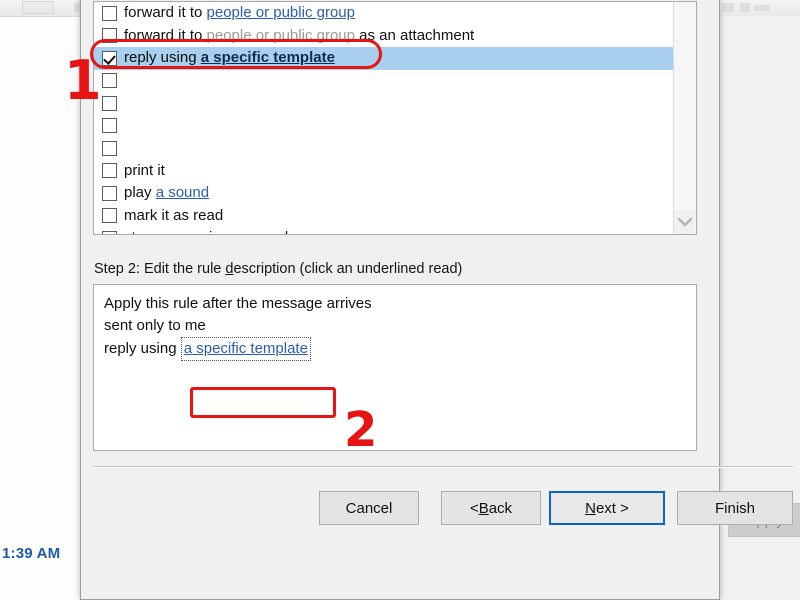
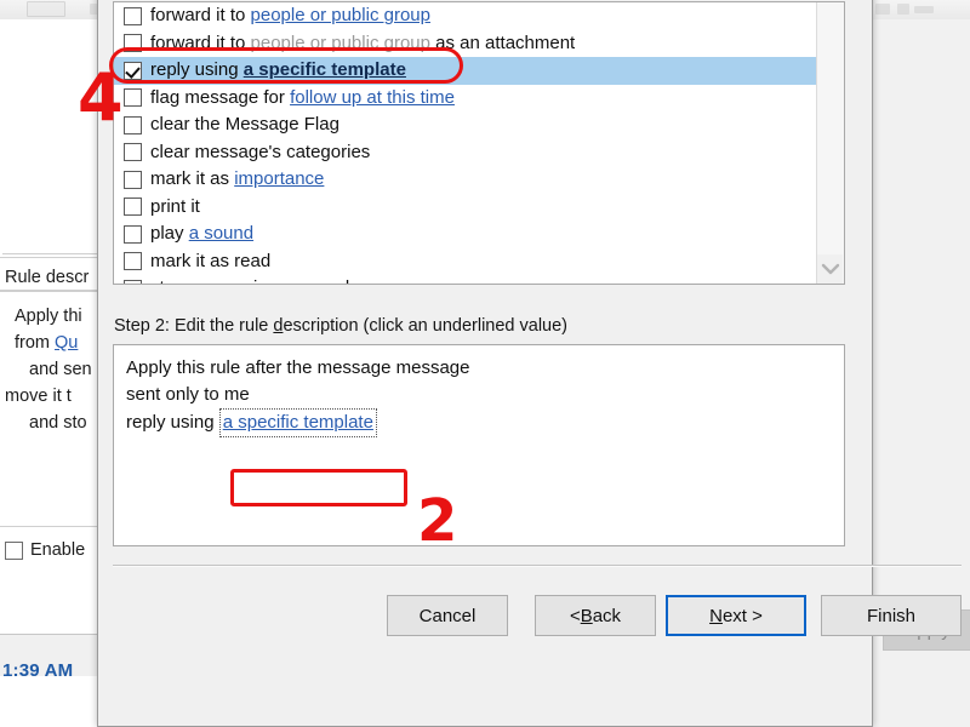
+ Rule descr
+ Apply thi
+ from Qu
+ and sen
+ move it t
+ and sto
+ Enable
  1:39 AM
  forward it to people or public group
  forward it to people or public group as an attachment
  reply using a specific template
+ flag message for follow up at this time
+ clear the Message Flag
+ clear message's categories
+ mark it as importance
  print it
  play a sound
  mark it as read
- Step 2: Edit the rule description (click an underlined read)
+ Step 2: Edit the rule description (click an underlined value)
- Apply this rule after the message arrives
+ Apply this rule after the message message
  sent only to me
  reply using a specific template
  Cancel
  <
  B
  ack
  N
  ext >
  Finish
- 1
+ 4
  2
